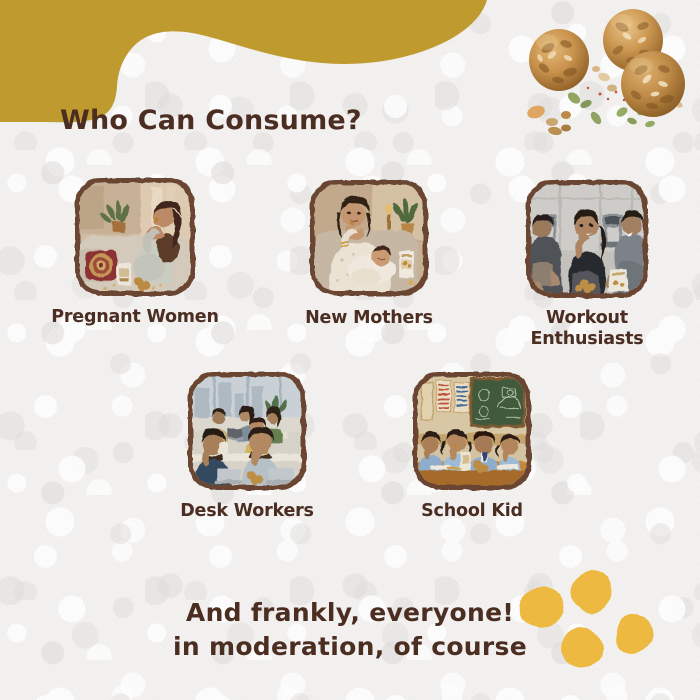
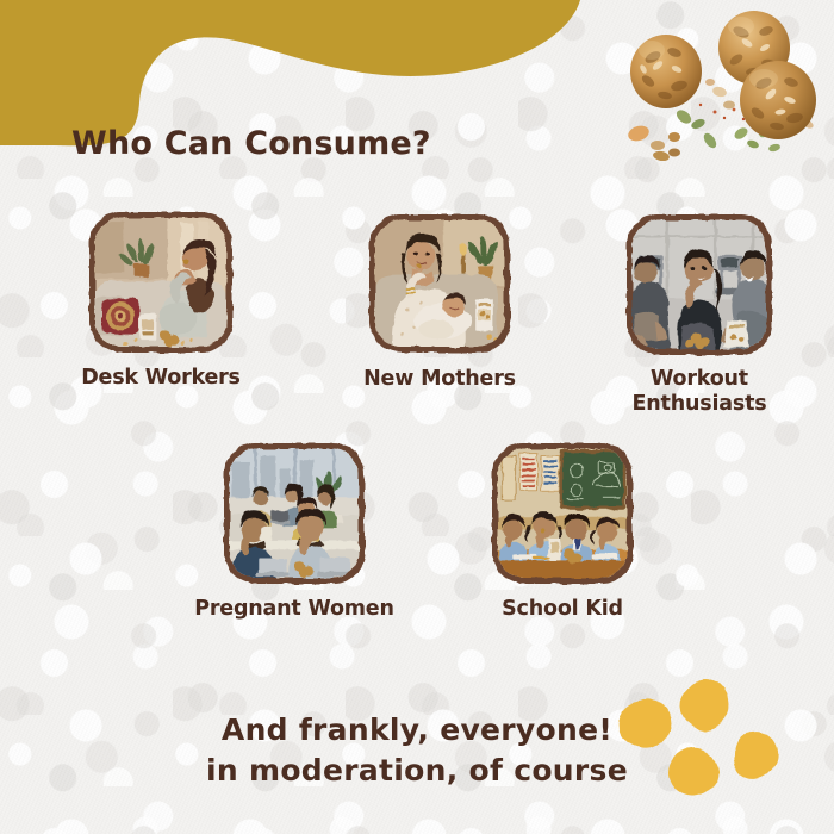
  Who Can Consume?
- Pregnant Women
+ Desk Workers
  New Mothers
  Workout
  Enthusiasts
- Desk Workers
+ Pregnant Women
  School Kid
  And frankly, everyone!
  in moderation, of course
